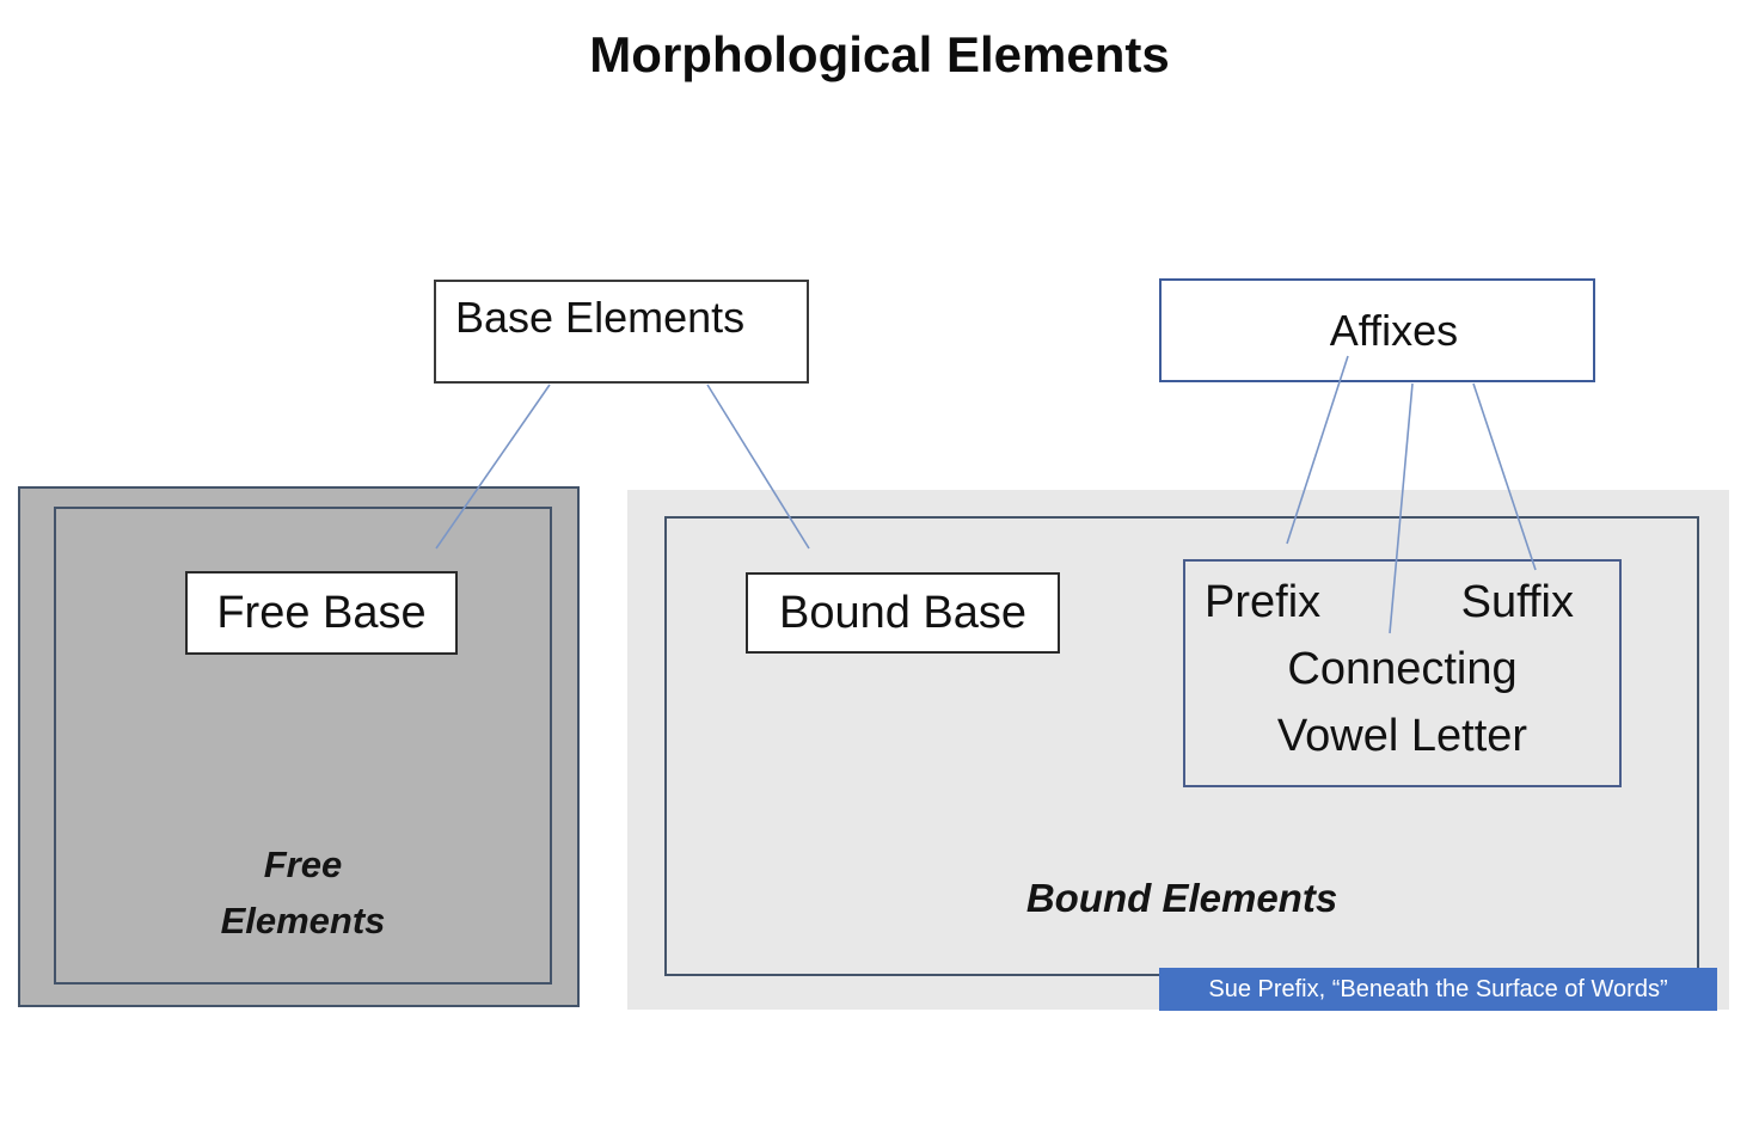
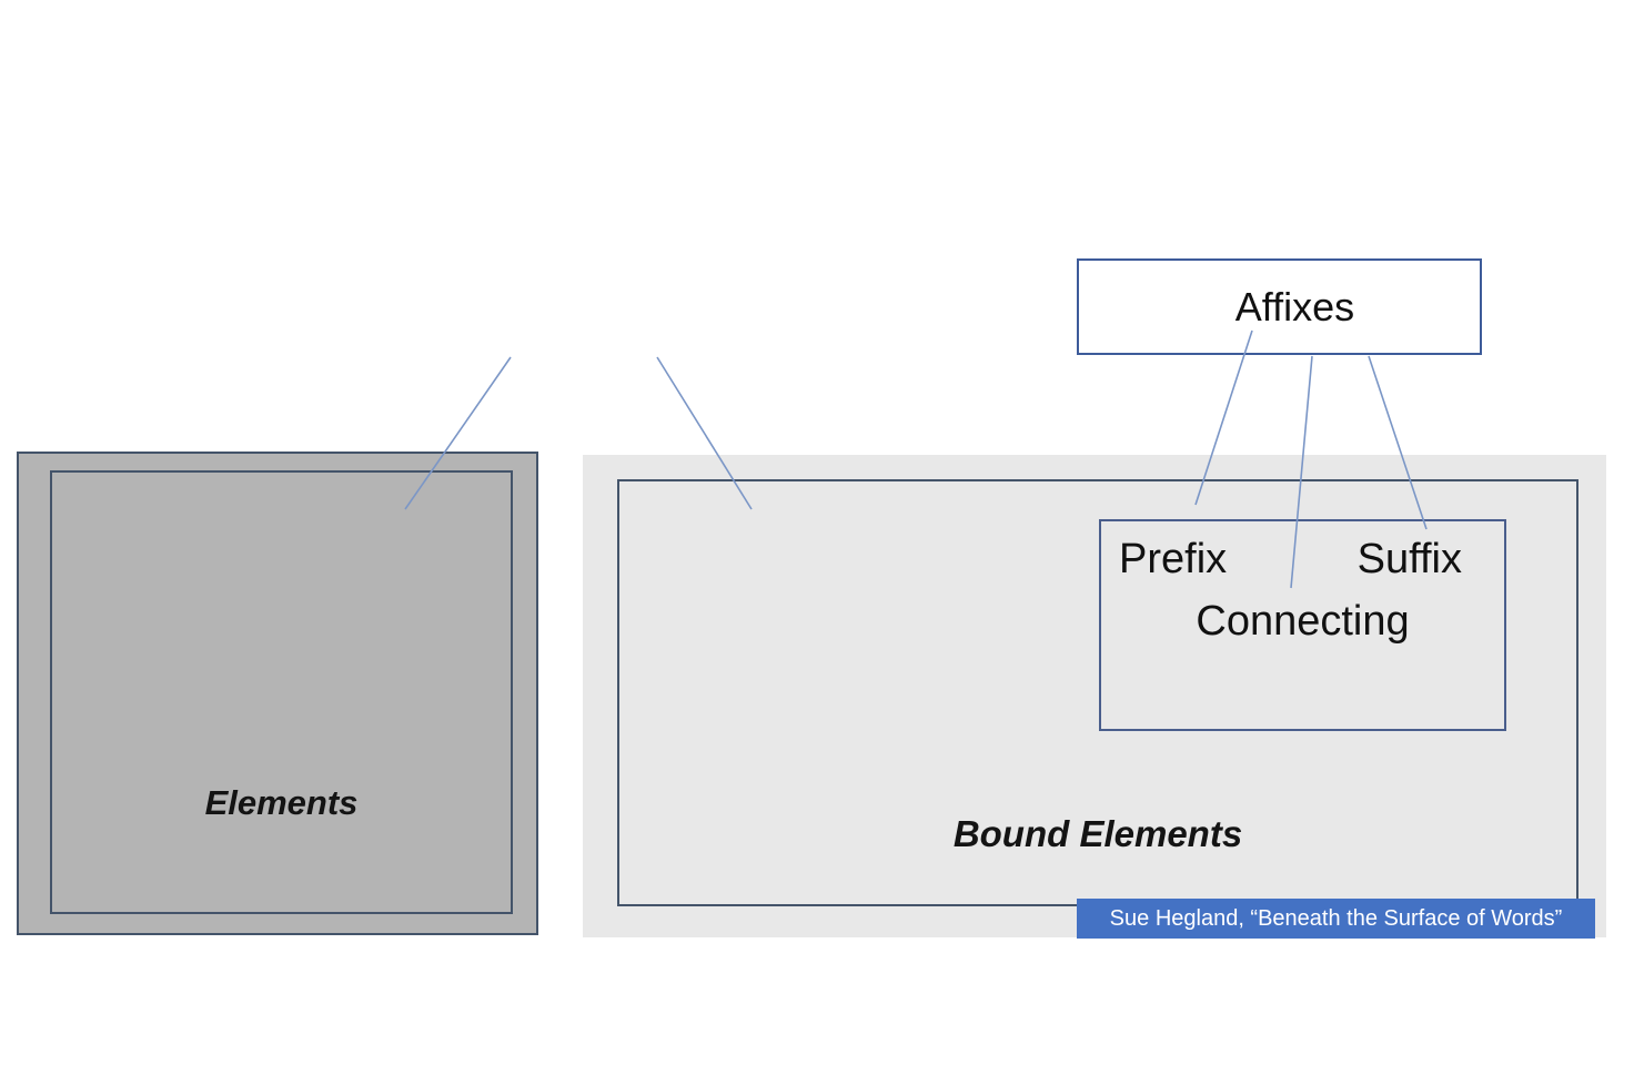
- Morphological Elements
- Free Base
- Free
  Elements
- Bound Base
  Prefix
  Suffix
  Connecting
- Vowel Letter
  Bound Elements
- Base Elements
  Affixes
- Sue Prefix, “Beneath the Surface of Words”
+ Sue Hegland, “Beneath the Surface of Words”
